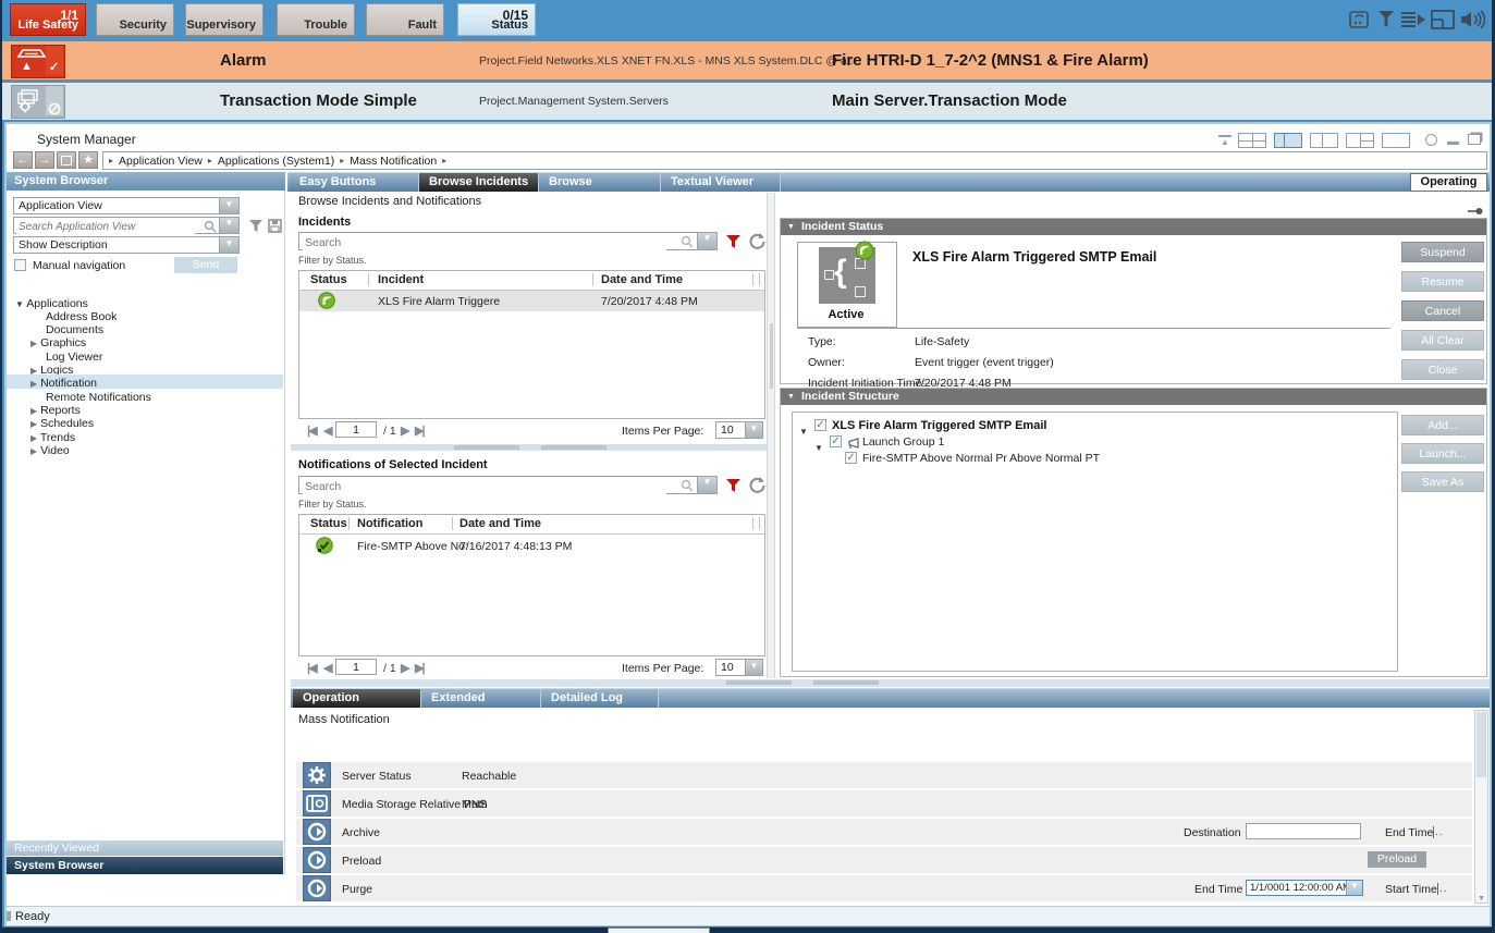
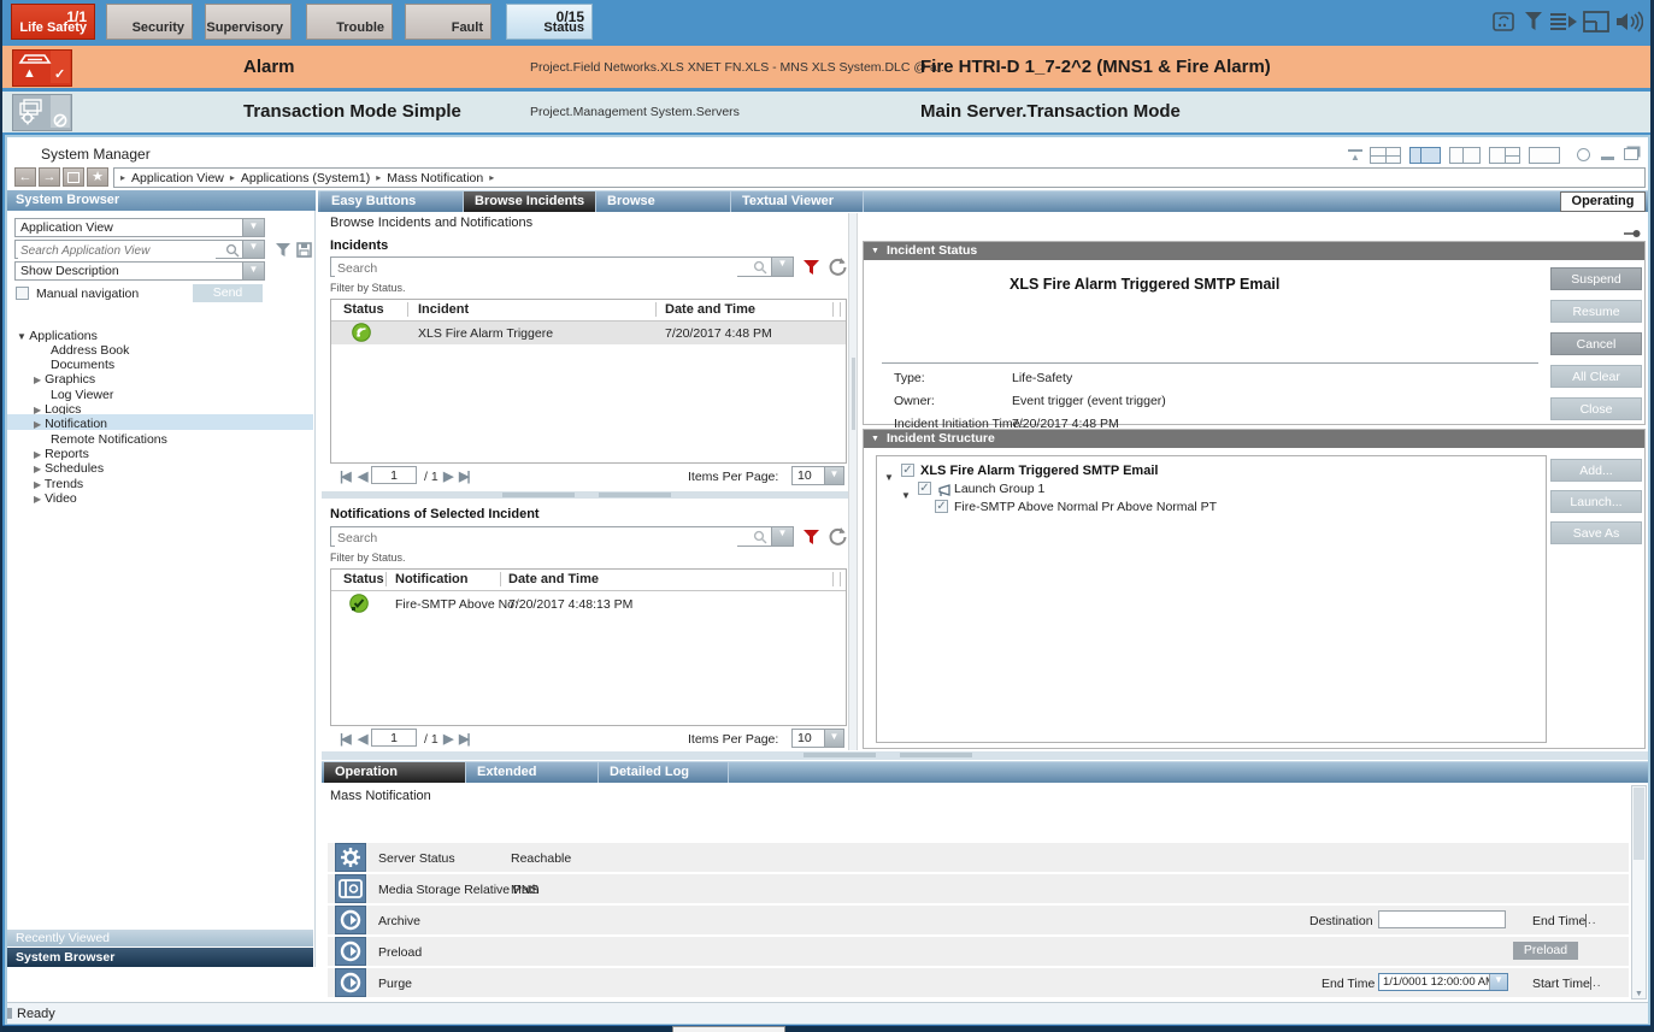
  1/1
  Life Safety
  Security
  Supervisory
  Trouble
  Fault
  0/15
  Status
  ▲
  ✓
  Alarm
  Project.Field Networks.XLS XNET FN.XLS - MNS XLS System.DLC @ a...
  Fire HTRI-D 1_7-2^2 (MNS1 & Fire Alarm)
  Transaction Mode Simple
  Project.Management System.Servers
  Main Server.Transaction Mode
  System Manager
  ▲
  ←
  →
  ★
  Application View Applications (System1) Mass Notification
  System Browser
  Easy Buttons
  Browse Incidents
  Textual Viewer
  Operating
  Application View
  Search Application View
  Show Description
  Manual navigation
  Send
  Applications
  Address Book
  Documents
  Graphics
  Log Viewer
  Logics
  Notification
  Remote Notifications
  Reports
  Schedules
  Trends
  Video
  Recently Viewed
  System Browser
  Browse Incidents and Notifications
  Incidents
  Search
  Filter by Status.
  Status
  Incident
  Date and Time
  XLS Fire Alarm Triggere
  7/20/2017 4:48 PM
  1
  / 1
  Items Per Page:
  10
  Notifications of Selected Incident
  Search
  Filter by Status.
  Status
  Notification
  Date and Time
  Fire-SMTP Above No:
- 7/16/2017 4:48:13 PM
+ 7/20/2017 4:48:13 PM
  1
  / 1
  Items Per Page:
  10
  Incident Status
- {
- Active
  XLS Fire Alarm Triggered SMTP Email
  Type:
  Life-Safety
  Owner:
  Event trigger (event trigger)
  Incident Initiation Time:
  7/20/2017 4:48 PM
  Suspend
  Resume
  Cancel
  All Clear
  Close
  Incident Structure
  XLS Fire Alarm Triggered SMTP Email
  Launch Group 1
  Fire-SMTP Above Normal Pr Above Normal PT
  Add...
  Launch...
  Save As
  Operation
  Detailed Log
  Mass Notification
  Server Status
  Reachable
  Media Storage Relative Path
  MNS
  Archive
  Destination
  End Time
  ..
  Preload
  Preload
  Purge
  End Time
  1/1/0001 12:00:00 A
  Start Time
  ..
  Ready
